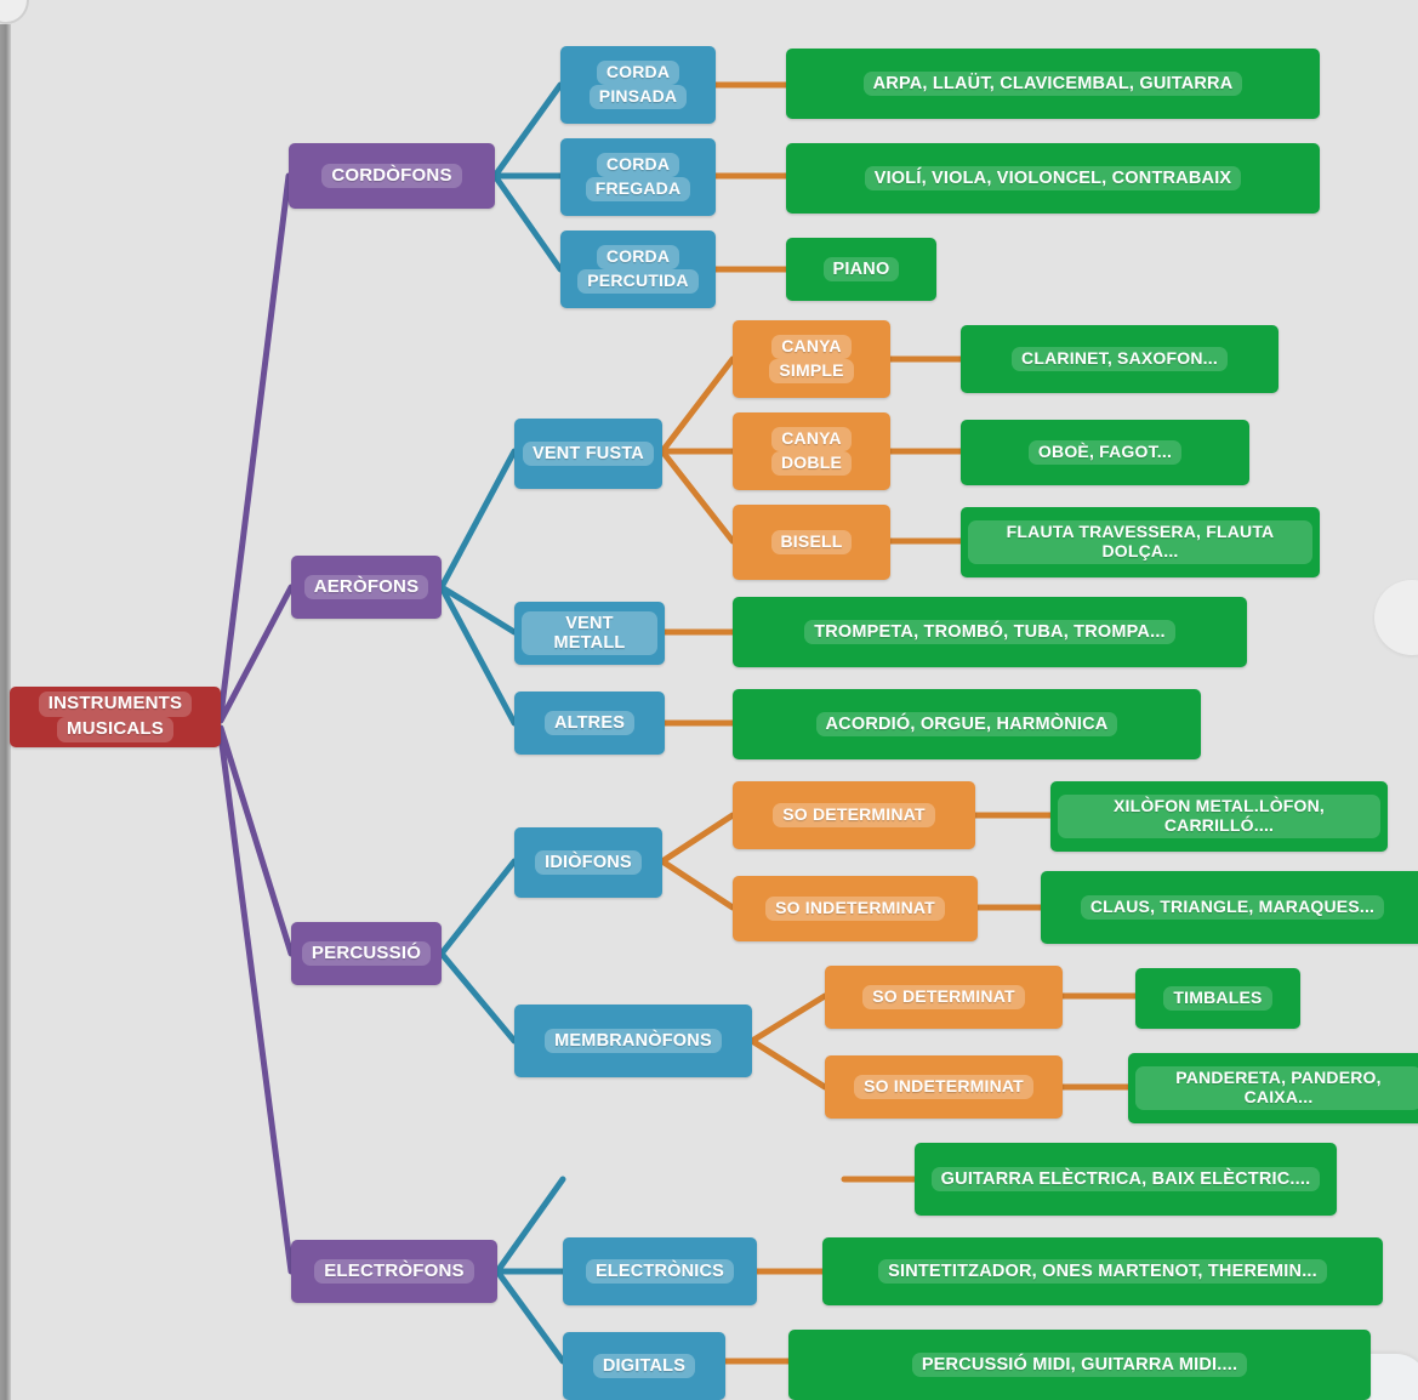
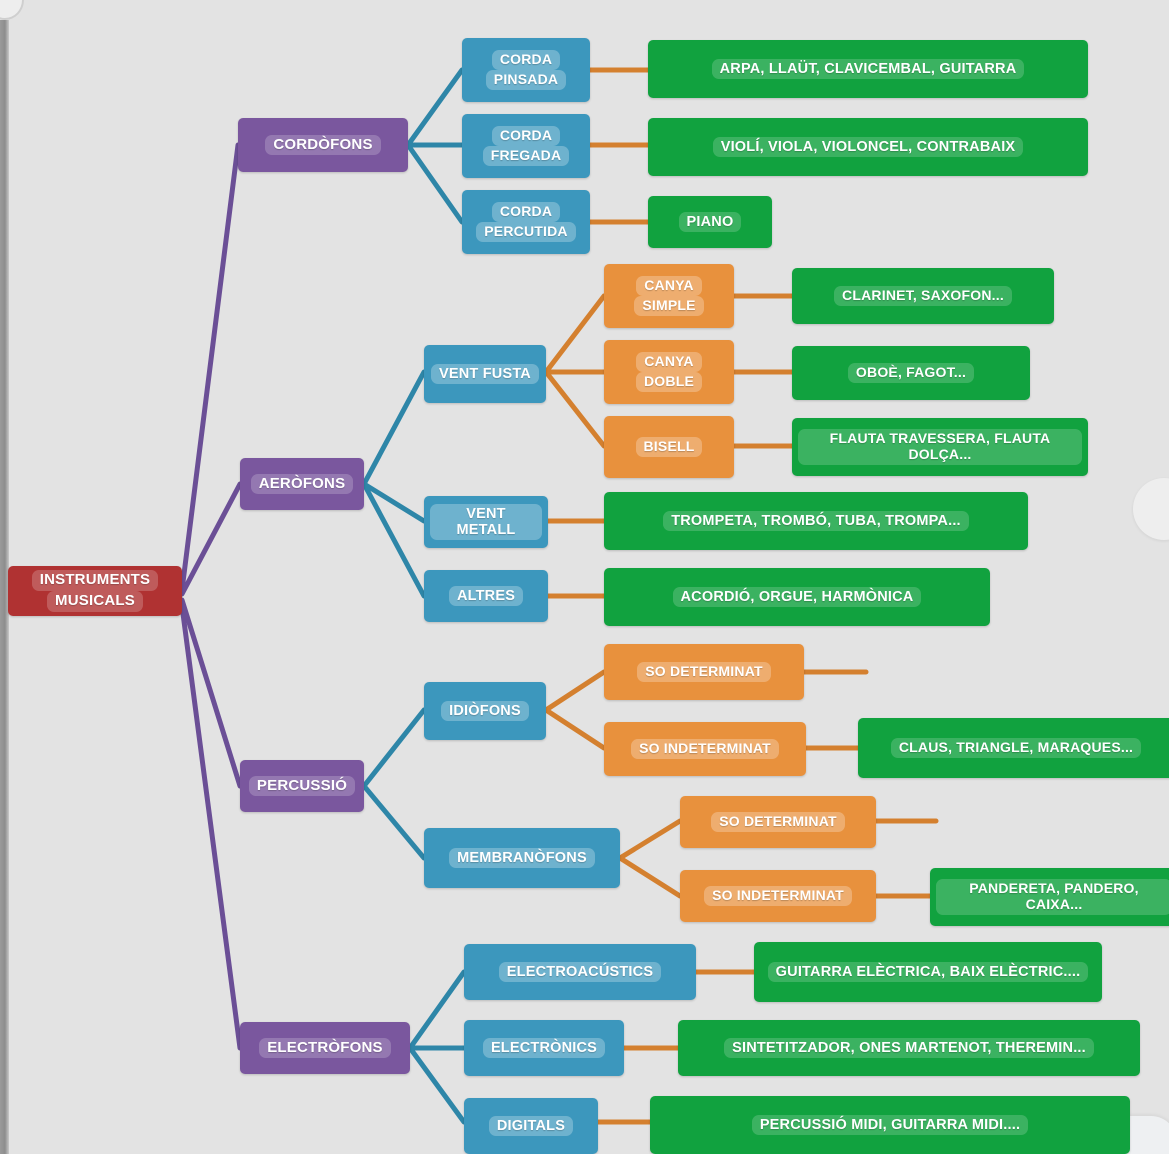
  INSTRUMENTS
  MUSICALS
  CORDÒFONS
  AERÒFONS
  PERCUSSIÓ
  ELECTRÒFONS
  CORDA
  PINSADA
  CORDA
  FREGADA
  CORDA
  PERCUTIDA
  ARPA, LLAÜT, CLAVICEMBAL, GUITARRA
  VIOLÍ, VIOLA, VIOLONCEL, CONTRABAIX
  PIANO
  VENT FUSTA
  VENT METALL
  ALTRES
  CANYA
  SIMPLE
  CANYA
  DOBLE
  BISELL
  CLARINET, SAXOFON...
  OBOÈ, FAGOT...
  FLAUTA TRAVESSERA, FLAUTA DOLÇA...
  TROMPETA, TROMBÓ, TUBA, TROMPA...
  ACORDIÓ, ORGUE, HARMÒNICA
  IDIÒFONS
  MEMBRANÒFONS
  SO DETERMINAT
  SO INDETERMINAT
- XILÒFON METAL.LÒFON, CARRILLÓ....
  CLAUS, TRIANGLE, MARAQUES...
  SO DETERMINAT
  SO INDETERMINAT
- TIMBALES
  PANDERETA, PANDERO, CAIXA...
+ ELECTROACÚSTICS
  ELECTRÒNICS
  DIGITALS
  GUITARRA ELÈCTRICA, BAIX ELÈCTRIC....
  SINTETITZADOR, ONES MARTENOT, THEREMIN...
  PERCUSSIÓ MIDI, GUITARRA MIDI....
